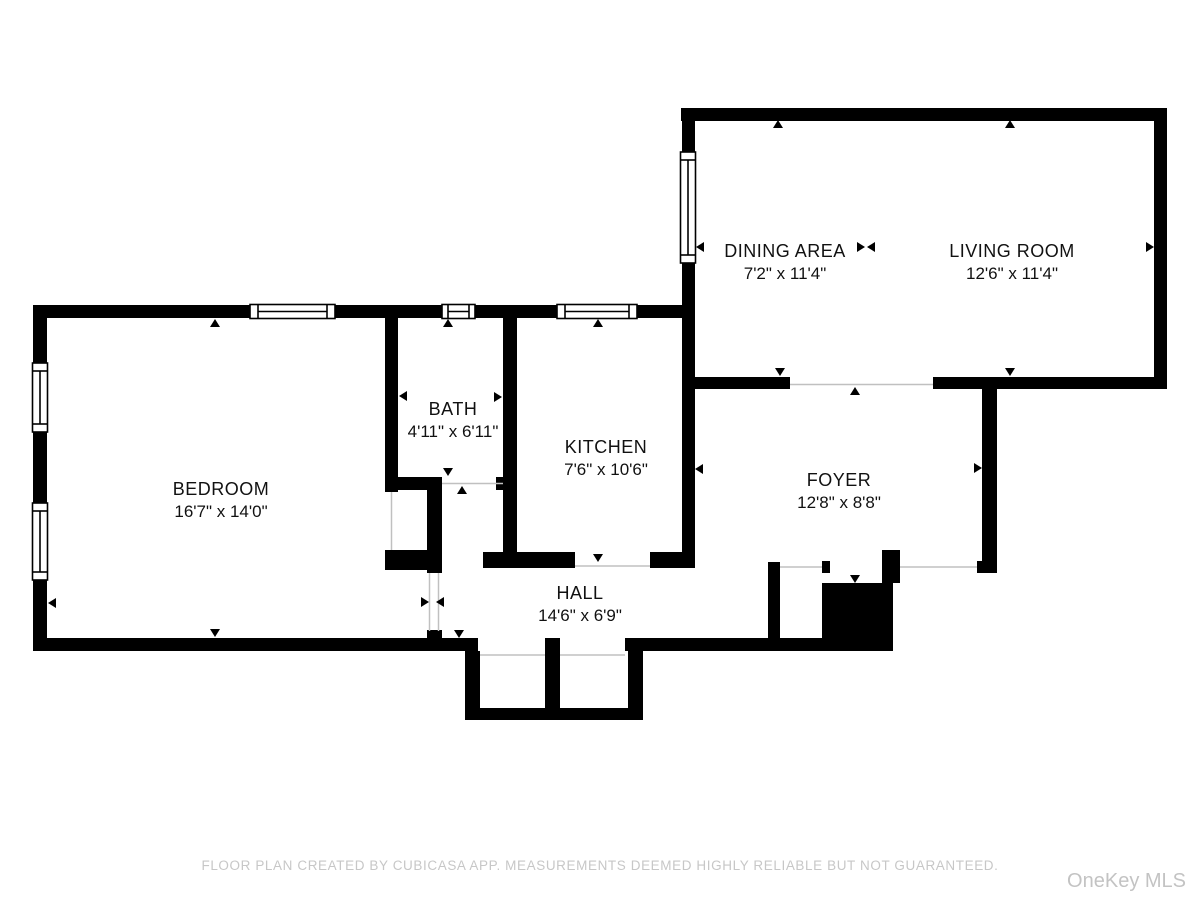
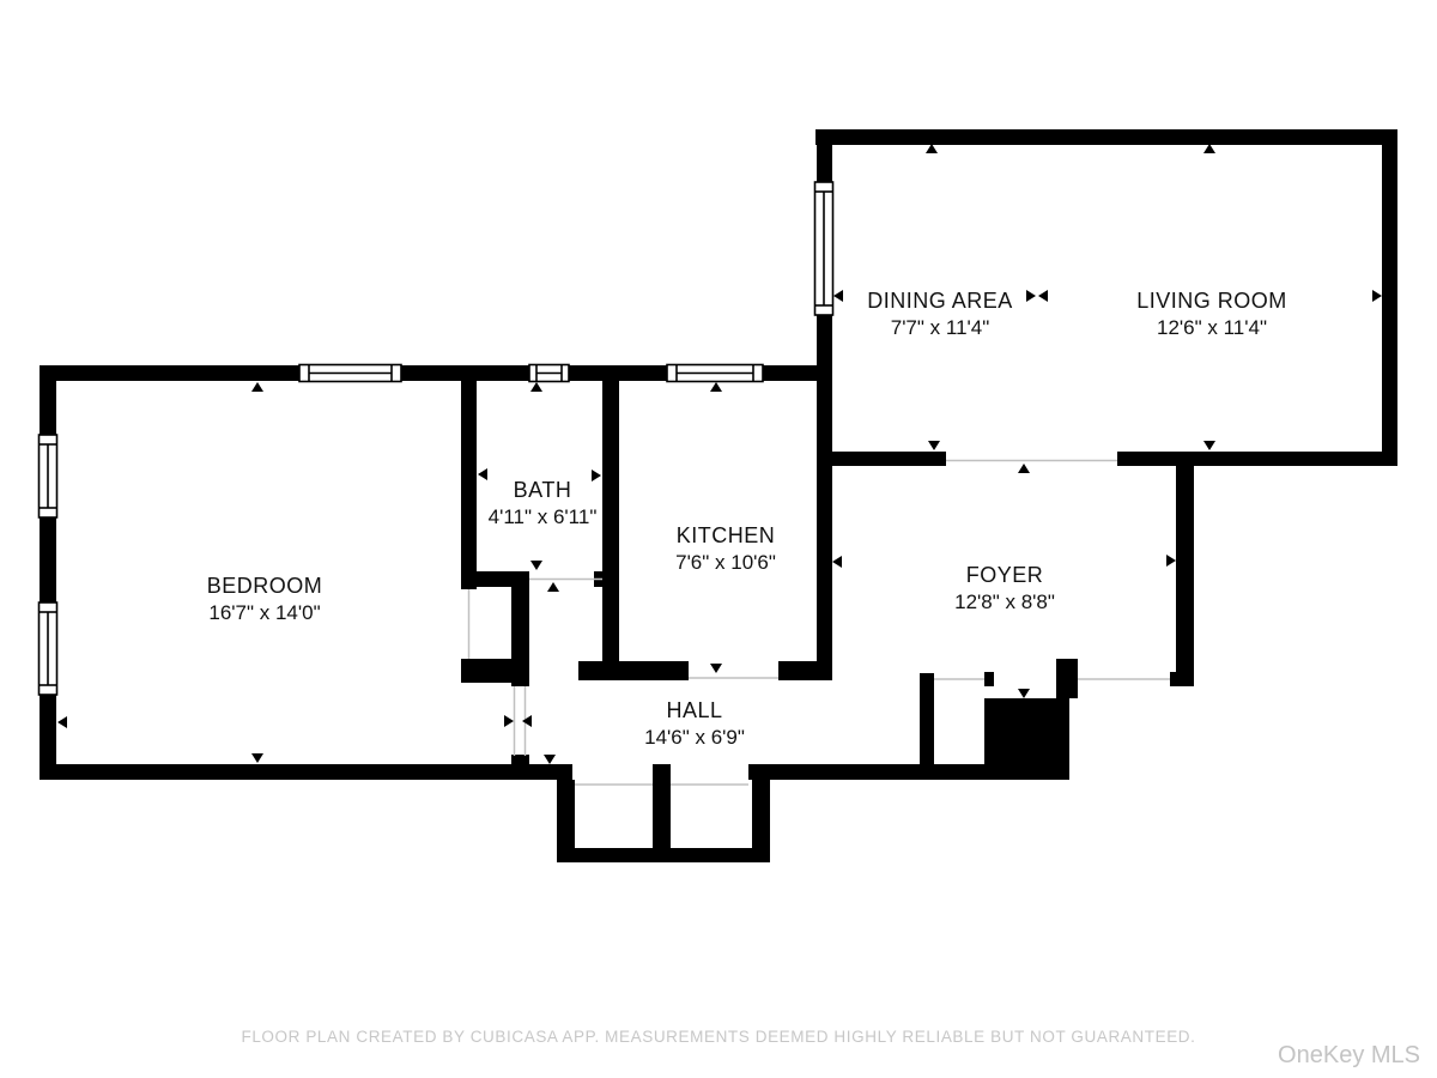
  DINING AREA
- 7'2" x 11'4"
+ 7'7" x 11'4"
  LIVING ROOM
  12'6" x 11'4"
  BEDROOM
  16'7" x 14'0"
  BATH
  4'11" x 6'11"
  KITCHEN
  7'6" x 10'6"
  FOYER
  12'8" x 8'8"
  HALL
  14'6" x 6'9"
  FLOOR PLAN CREATED BY CUBICASA APP. MEASUREMENTS DEEMED HIGHLY RELIABLE BUT NOT GUARANTEED.
  OneKey MLS
